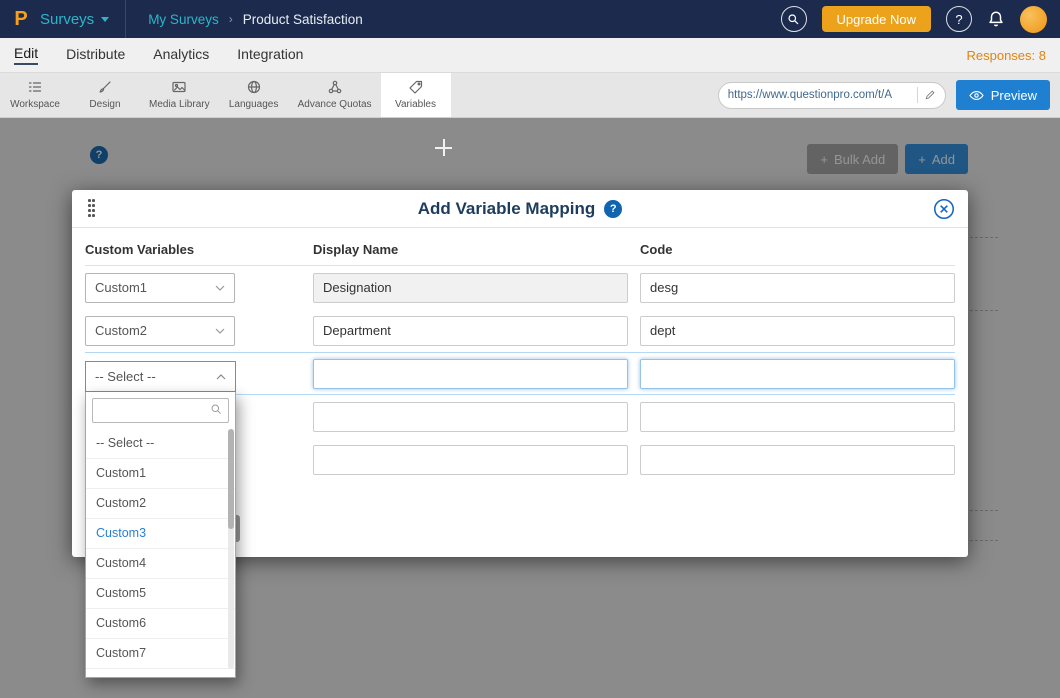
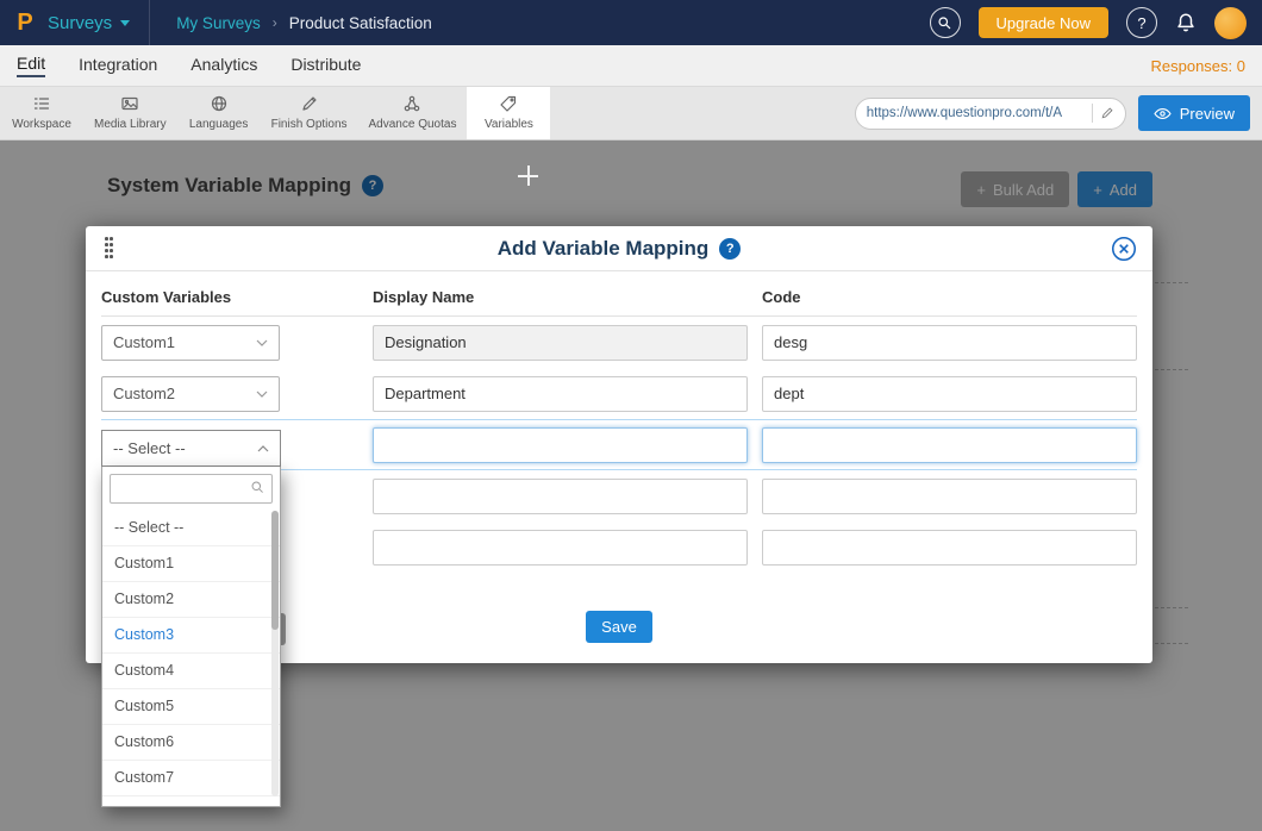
  P
  Surveys
  My Surveys
  ›
  Product Satisfaction
  Upgrade Now
  ?
  Edit
- Distribute
+ Integration
  Analytics
- Integration
+ Distribute
- Responses: 8
+ Responses: 0
  Workspace
- Design
  Media Library
  Languages
+ Finish Options
  Advance Quotas
  Variables
  https://www.questionpro.com/t/A
  Preview
+ System Variable Mapping
  ?
  +
  Bulk Add
  +
  Add
  Add Variable Mapping
  ?
  Custom Variables
  Display Name
  Code
  Custom1
  Designation
  desg
  Custom2
  Department
  dept
+ Save
  -- Select --
  -- Select --
  Custom1
  Custom2
  Custom3
  Custom4
  Custom5
  Custom6
  Custom7
